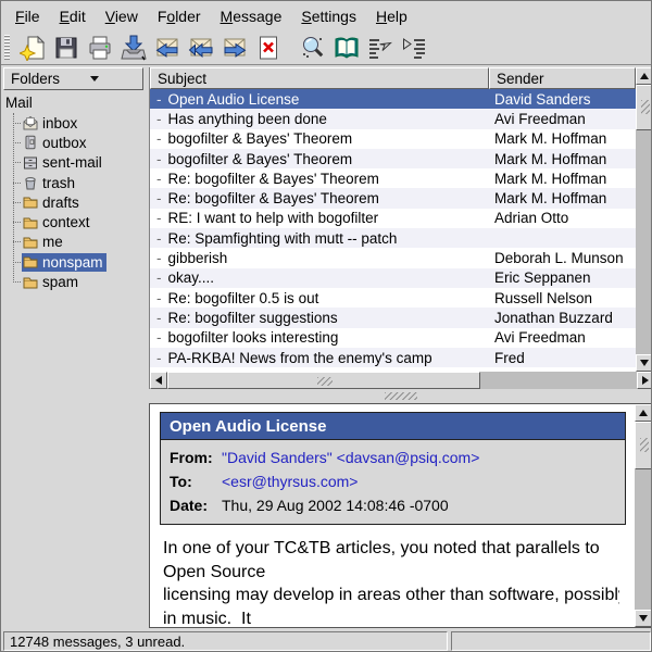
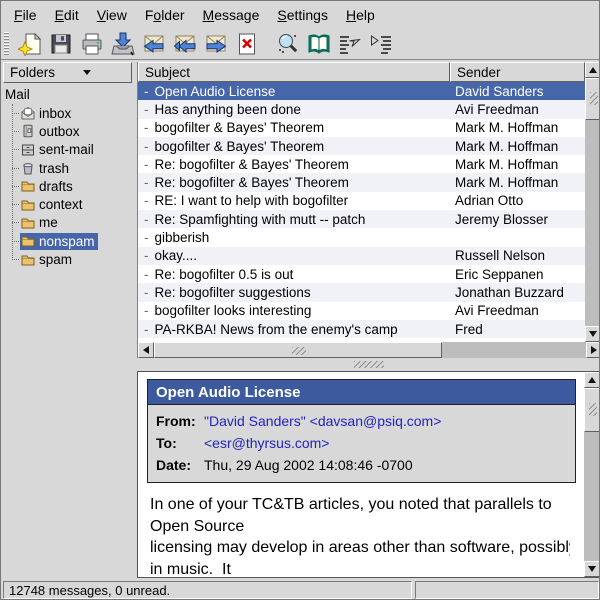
  File
  Edit
  View
  Folder
  Message
  Settings
  Help
  Folders
  Mail
  inbox
  outbox
  sent-mail
  trash
  drafts
  context
  me
  nonspam
  spam
  Subject
  Sender
  -
  Open Audio License
  David Sanders
  -
  Has anything been done
  Avi Freedman
  -
  bogofilter & Bayes' Theorem
  Mark M. Hoffman
  -
  bogofilter & Bayes' Theorem
  Mark M. Hoffman
  -
  Re: bogofilter & Bayes' Theorem
  Mark M. Hoffman
  -
  Re: bogofilter & Bayes' Theorem
  Mark M. Hoffman
  -
  RE: I want to help with bogofilter
  Adrian Otto
  -
  Re: Spamfighting with mutt -- patch
+ Jeremy Blosser
  -
  gibberish
- Deborah L. Munson
  -
  okay....
- Eric Seppanen
+ Russell Nelson
  -
  Re: bogofilter 0.5 is out
- Russell Nelson
+ Eric Seppanen
  -
  Re: bogofilter suggestions
  Jonathan Buzzard
  -
  bogofilter looks interesting
  Avi Freedman
  -
  PA-RKBA! News from the enemy's camp
  Fred
  Open Audio License
  From:
  "David Sanders" <davsan@psiq.com>
  To:
  <esr@thyrsus.com>
  Date:
  Thu, 29 Aug 2002 14:08:46 -0700
  In one of your TC&TB articles, you noted that parallels to
  Open Source
  licensing may develop in areas other than software, possibl
  in music. It
- 12748 messages, 3 unread.
+ 12748 messages, 0 unread.
